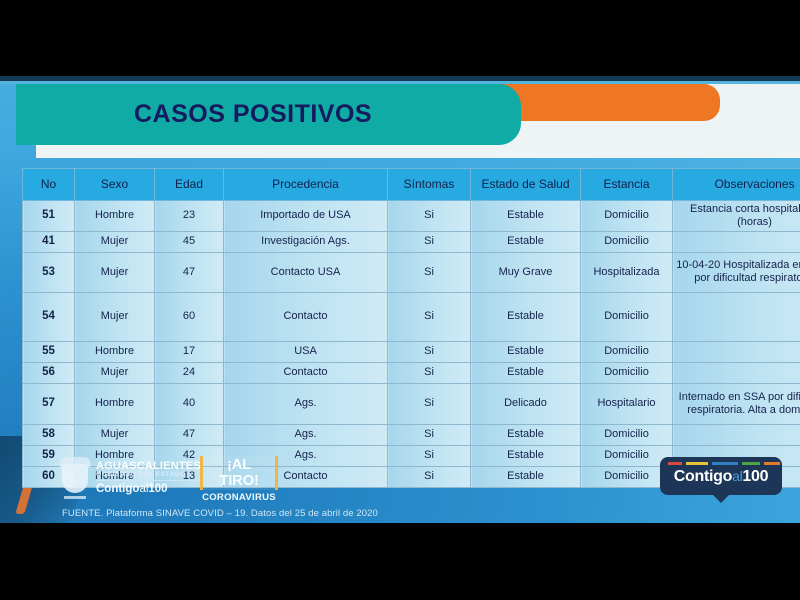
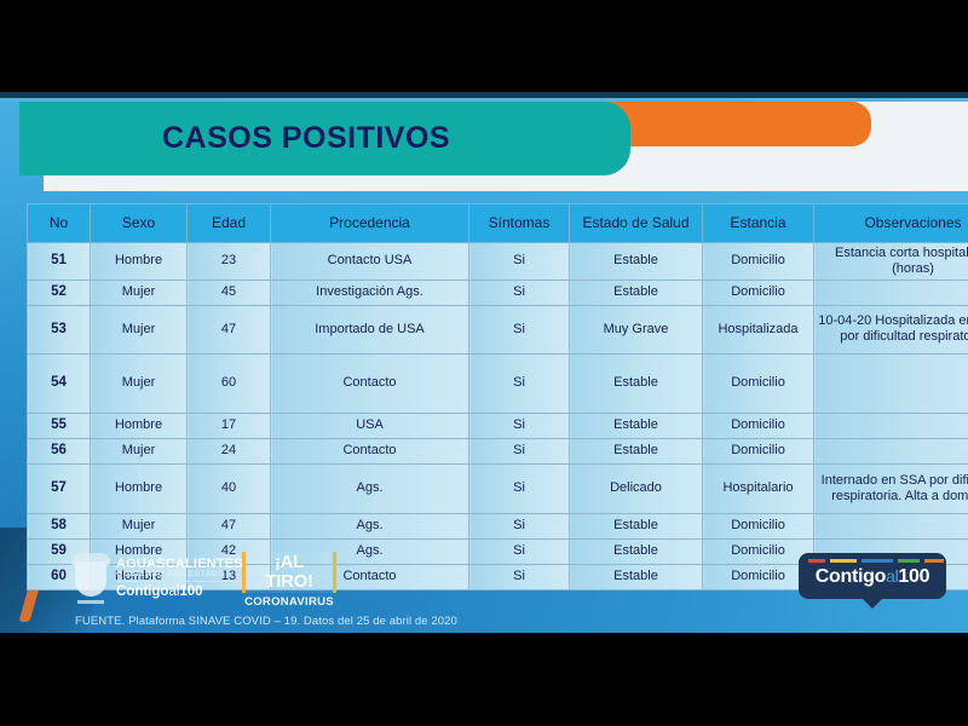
  CASOS POSITIVOS
  No	Sexo	Edad	Procedencia	Síntomas	Estado de Salud	Estancia	Observaciones
- 51	Hombre	23	Importado de USA	Si	Estable	Domicilio	Estancia corta hospital (horas)
+ 51	Hombre	23	Contacto USA	Si	Estable	Domicilio	Estancia corta hospital (horas)
- 41	Mujer	45	Investigación Ags.	Si	Estable	Domicilio
+ 52	Mujer	45	Investigación Ags.	Si	Estable	Domicilio
- 53	Mujer	47	Contacto USA	Si	Muy Grave	Hospitalizada	10-04-20 Hospitalizada e por dificultad respirato
+ 53	Mujer	47	Importado de USA	Si	Muy Grave	Hospitalizada	10-04-20 Hospitalizada e por dificultad respirato
  54	Mujer	60	Contacto	Si	Estable	Domicilio
  55	Hombre	17	USA	Si	Estable	Domicilio
  56	Mujer	24	Contacto	Si	Estable	Domicilio
  57	Hombre	40	Ags.	Si	Delicado	Hospitalario	Internado en SSA por dif respiratoria. Alta a dom
  58	Mujer	47	Ags.	Si	Estable	Domicilio
  59	Hombre	42	Ags.	Si	Estable	Domicilio
  60	Hombre	13	Contacto	Si	Estable	Domicilio
  AGUASCALIENTES
  Contigoal100
  ¡AL TIRO!
  CORONAVIRUS
  Contigoal100
  FUENTE. Plataforma SINAVE COVID – 19. Datos del 25 de abril de 2020
